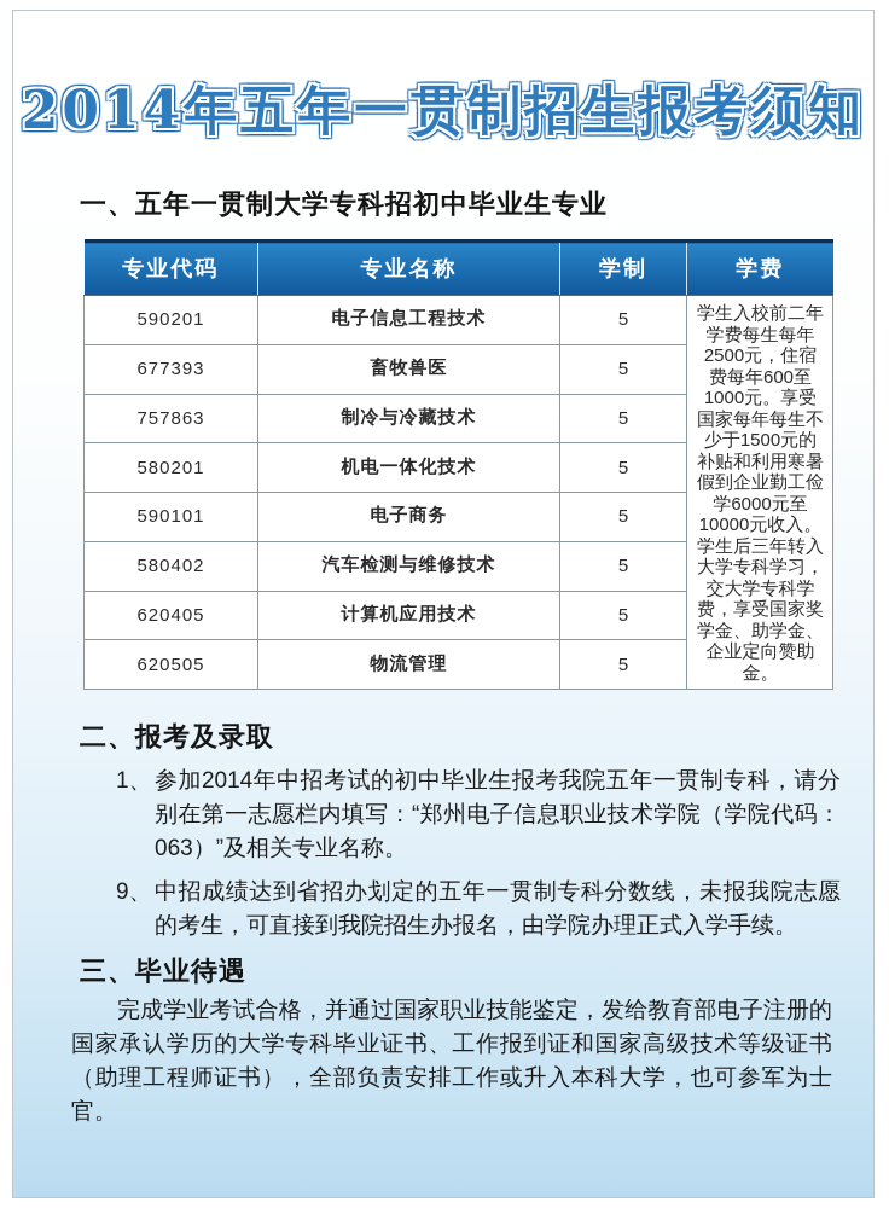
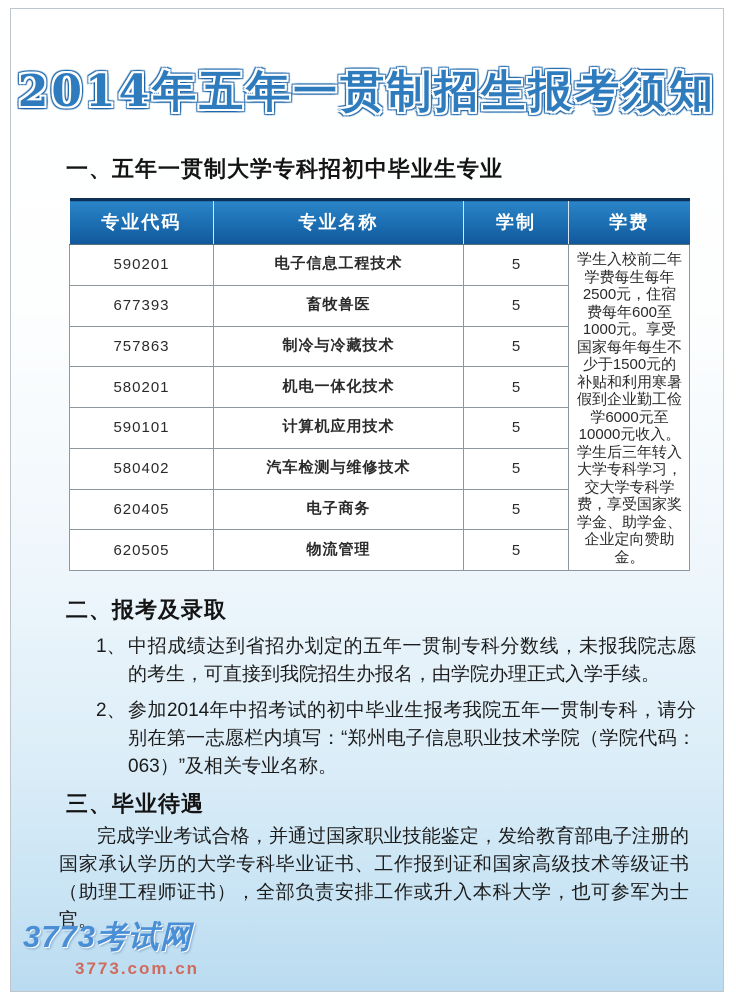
  2014年五年一贯制招生报考须知
  一、五年一贯制大学专科招初中毕业生专业
  专业代码	专业名称	学制	学费
  590201	电子信息工程技术	5	学生入校前二年学费每生每年2500元，住宿费每年600至1000元。享受国家每年每生不少于1500元的补贴和利用寒暑假到企业勤工俭学6000元至10000元收入。 学生后三年转入大学专科学习，交大学专科学费，享受国家奖学金、助学金、企业定向赞助金。
  677393	畜牧兽医	5
  757863	制冷与冷藏技术	5
  580201	机电一体化技术	5
- 590101	电子商务	5
+ 590101	计算机应用技术	5
  580402	汽车检测与维修技术	5
- 620405	计算机应用技术	5
+ 620405	电子商务	5
  620505	物流管理	5
  二、报考及录取
  1、
- 参加2014年中招考试的初中毕业生报考我院五年一贯制专科，请分别在第一志愿栏内填写：“郑州电子信息职业技术学院（学院代码：063）”及相关专业名称。
+ 中招成绩达到省招办划定的五年一贯制专科分数线，未报我院志愿的考生，可直接到我院招生办报名，由学院办理正式入学手续。
- 9、
+ 2、
- 中招成绩达到省招办划定的五年一贯制专科分数线，未报我院志愿的考生，可直接到我院招生办报名，由学院办理正式入学手续。
+ 参加2014年中招考试的初中毕业生报考我院五年一贯制专科，请分别在第一志愿栏内填写：“郑州电子信息职业技术学院（学院代码：063）”及相关专业名称。
  三、毕业待遇
  完成学业考试合格，并通过国家职业技能鉴定，发给教育部电子注册的国家承认学历的大学专科毕业证书、工作报到证和国家高级技术等级证书（助理工程师证书），全部负责安排工作或升入本科大学，也可参军为士官。
+ 3773考试网
+ 3773.com.cn
